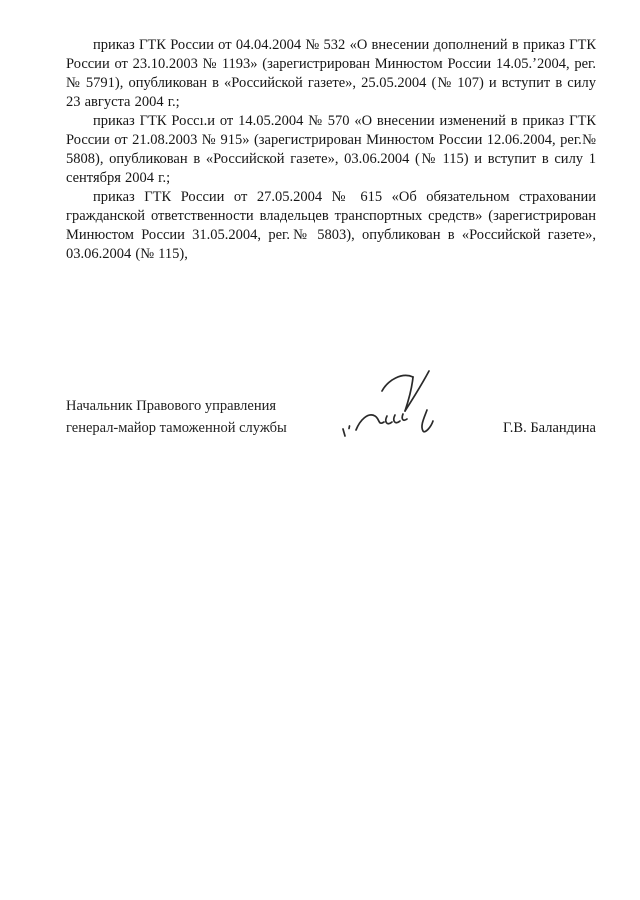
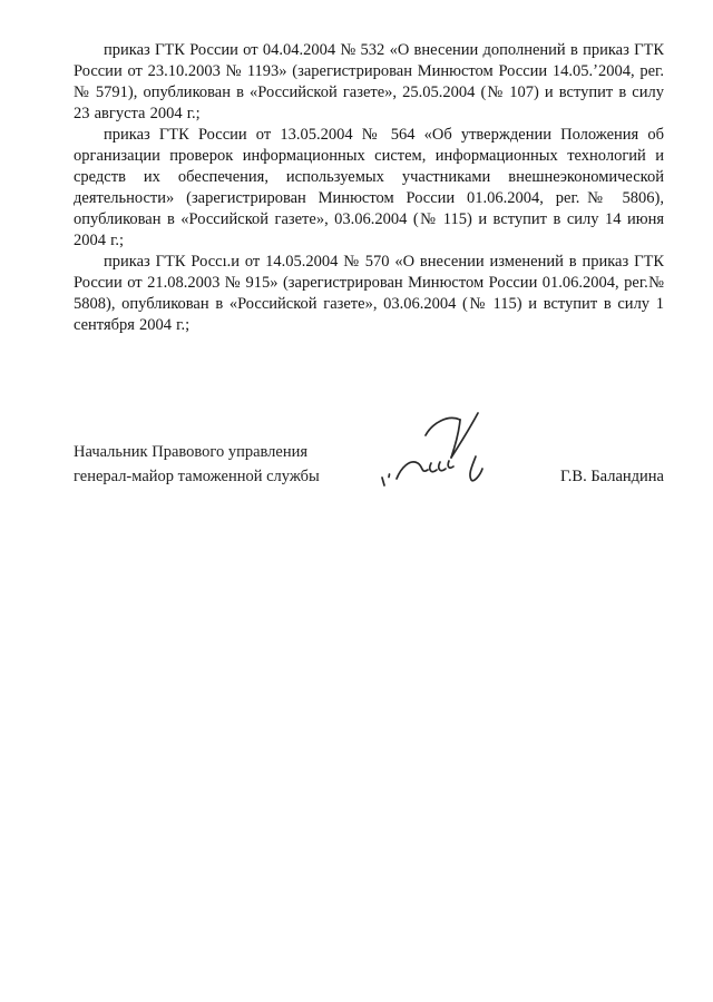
  приказ ГТК России от 04.04.2004 № 532 «О внесении дополнений в приказ ГТК России от 23.10.2003 № 1193» (зарегистрирован Минюстом России 14.05.ʼ2004, рег.№ 5791), опубликован в «Российской газете», 25.05.2004 (№ 107) и вступит в силу 23 августа 2004 г.;
+ приказ ГТК России от 13.05.2004 № 564 «Об утверждении Положения об организации проверок информационных систем, информационных технологий и средств их обеспечения, используемых участниками внешнеэкономической деятельности» (зарегистрирован Минюстом России 01.06.2004, рег.№ 5806), опубликован в «Российской газете», 03.06.2004 (№ 115) и вступит в силу 14 июня 2004 г.;
- приказ ГТК Россı.и от 14.05.2004 № 570 «О внесении изменений в приказ ГТК России от 21.08.2003 № 915» (зарегистрирован Минюстом России 12.06.2004, рег.№ 5808), опубликован в «Российской газете», 03.06.2004 (№ 115) и вступит в силу 1 сентября 2004 г.;
+ приказ ГТК Россı.и от 14.05.2004 № 570 «О внесении изменений в приказ ГТК России от 21.08.2003 № 915» (зарегистрирован Минюстом России 01.06.2004, рег.№ 5808), опубликован в «Российской газете», 03.06.2004 (№ 115) и вступит в силу 1 сентября 2004 г.;
- приказ ГТК России от 27.05.2004 № 615 «Об обязательном страховании гражданской ответственности владельцев транспортных средств» (зарегистрирован Минюстом России 31.05.2004, рег.№ 5803), опубликован в «Российской газете», 03.06.2004 (№ 115),
  Начальник Правового управления
  генерал-майор таможенной службы
  Г.В. Баландина
